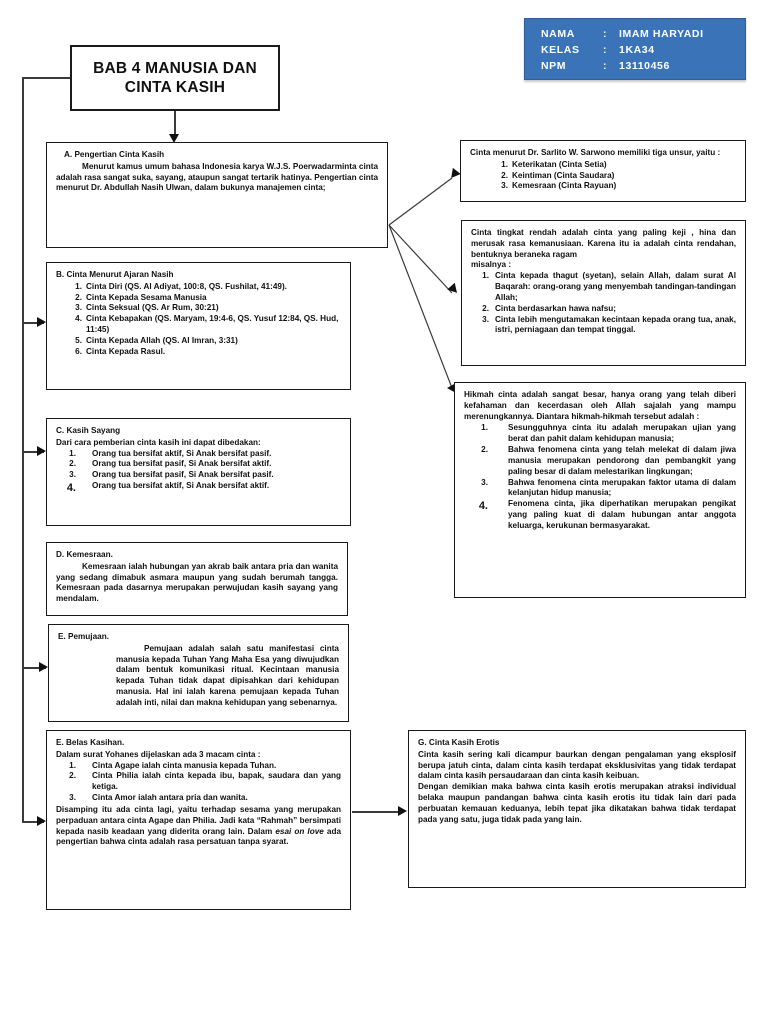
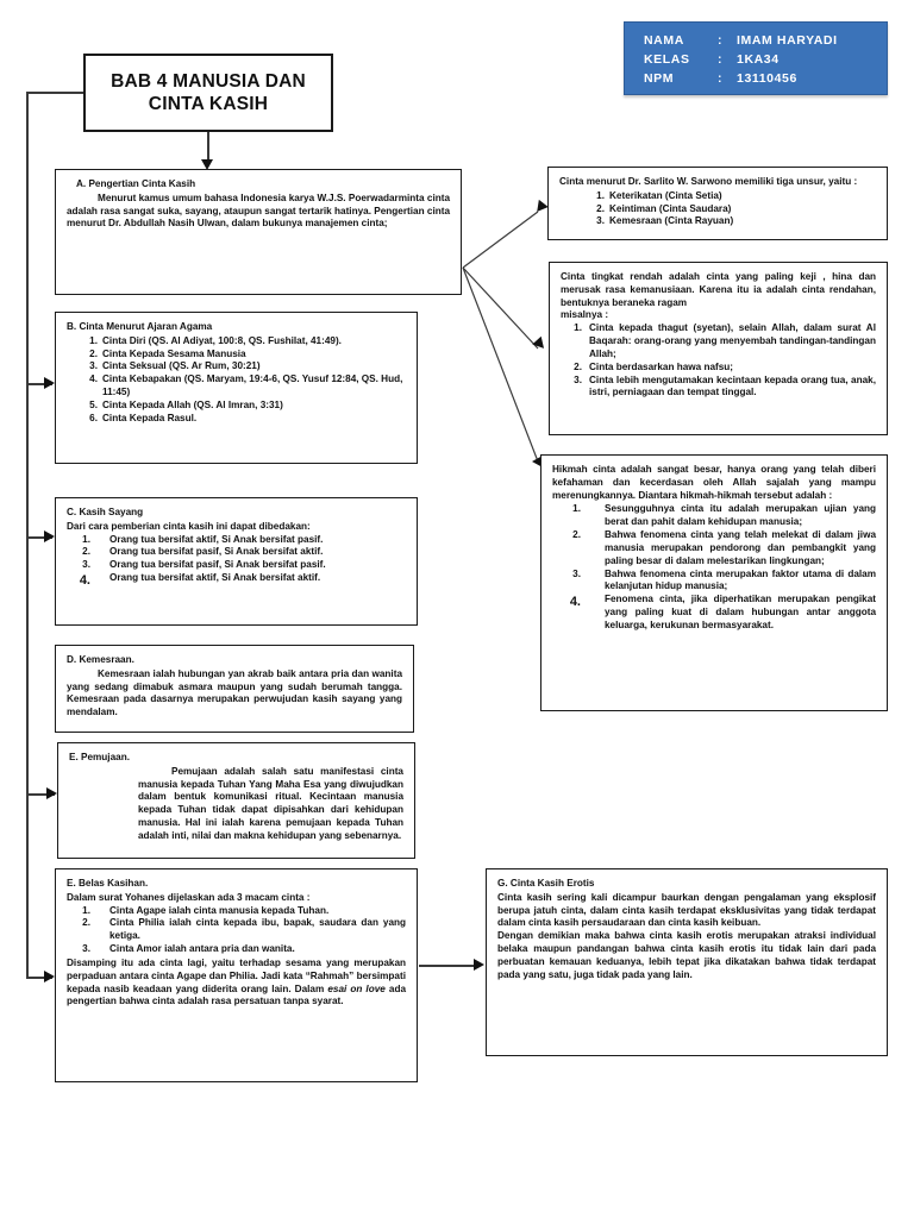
  NAMA
  :
  IMAM HARYADI
  KELAS
  :
  1KA34
  NPM
  :
  13110456
  BAB 4 MANUSIA DAN
  CINTA KASIH
  A. Pengertian Cinta Kasih
  Menurut kamus umum bahasa Indonesia karya W.J.S. Poerwadarminta cinta adalah rasa sangat suka, sayang, ataupun sangat tertarik hatinya. Pengertian cinta menurut Dr. Abdullah Nasih Ulwan, dalam bukunya manajemen cinta;
- B. Cinta Menurut Ajaran Nasih
+ B. Cinta Menurut Ajaran Agama
  1.
  Cinta Diri (QS. Al Adiyat, 100:8, QS. Fushilat, 41:49).
  2.
  Cinta Kepada Sesama Manusia
  3.
  Cinta Seksual (QS. Ar Rum, 30:21)
  4.
  Cinta Kebapakan (QS. Maryam, 19:4-6, QS. Yusuf 12:84, QS. Hud, 11:45)
  5.
  Cinta Kepada Allah (QS. Al Imran, 3:31)
  6.
  Cinta Kepada Rasul.
  C. Kasih Sayang
  Dari cara pemberian cinta kasih ini dapat dibedakan:
  1.
  Orang tua bersifat aktif, Si Anak bersifat pasif.
  2.
  Orang tua bersifat pasif, Si Anak bersifat aktif.
  3.
  Orang tua bersifat pasif, Si Anak bersifat pasif.
  4.
  Orang tua bersifat aktif, Si Anak bersifat aktif.
  D. Kemesraan.
  Kemesraan ialah hubungan yan akrab baik antara pria dan wanita yang sedang dimabuk asmara maupun yang sudah berumah tangga. Kemesraan pada dasarnya merupakan perwujudan kasih sayang yang mendalam.
  E. Pemujaan.
  Pemujaan adalah salah satu manifestasi cinta manusia kepada Tuhan Yang Maha Esa yang diwujudkan dalam bentuk komunikasi ritual. Kecintaan manusia kepada Tuhan tidak dapat dipisahkan dari kehidupan manusia. Hal ini ialah karena pemujaan kepada Tuhan adalah inti, nilai dan makna kehidupan yang sebenarnya.
  E. Belas Kasihan.
  Dalam surat Yohanes dijelaskan ada 3 macam cinta :
  1.
  Cinta Agape ialah cinta manusia kepada Tuhan.
  2.
  Cinta Philia ialah cinta kepada ibu, bapak, saudara dan yang ketiga.
  3.
  Cinta Amor ialah antara pria dan wanita.
  Disamping itu ada cinta lagi, yaitu terhadap sesama yang merupakan perpaduan antara cinta Agape dan Philia. Jadi kata “Rahmah” bersimpati kepada nasib keadaan yang diderita orang lain. Dalam esai on love ada pengertian bahwa cinta adalah rasa persatuan tanpa syarat.
  Cinta menurut Dr. Sarlito W. Sarwono memiliki tiga unsur, yaitu :
  1.
  Keterikatan (Cinta Setia)
  2.
  Keintiman (Cinta Saudara)
  3.
  Kemesraan (Cinta Rayuan)
  Cinta tingkat rendah adalah cinta yang paling keji , hina dan merusak rasa kemanusiaan. Karena itu ia adalah cinta rendahan, bentuknya beraneka ragam
  misalnya :
  1.
  Cinta kepada thagut (syetan), selain Allah, dalam surat Al Baqarah: orang-orang yang menyembah tandingan-tandingan Allah;
  2.
  Cinta berdasarkan hawa nafsu;
  3.
  Cinta lebih mengutamakan kecintaan kepada orang tua, anak, istri, perniagaan dan tempat tinggal.
  Hikmah cinta adalah sangat besar, hanya orang yang telah diberi kefahaman dan kecerdasan oleh Allah sajalah yang mampu merenungkannya. Diantara hikmah-hikmah tersebut adalah :
  1.
  Sesungguhnya cinta itu adalah merupakan ujian yang berat dan pahit dalam kehidupan manusia;
  2.
  Bahwa fenomena cinta yang telah melekat di dalam jiwa manusia merupakan pendorong dan pembangkit yang paling besar di dalam melestarikan lingkungan;
  3.
  Bahwa fenomena cinta merupakan faktor utama di dalam kelanjutan hidup manusia;
  4.
  Fenomena cinta, jika diperhatikan merupakan pengikat yang paling kuat di dalam hubungan antar anggota keluarga, kerukunan bermasyarakat.
  G. Cinta Kasih Erotis
  Cinta kasih sering kali dicampur baurkan dengan pengalaman yang eksplosif berupa jatuh cinta, dalam cinta kasih terdapat eksklusivitas yang tidak terdapat dalam cinta kasih persaudaraan dan cinta kasih keibuan.
  Dengan demikian maka bahwa cinta kasih erotis merupakan atraksi individual belaka maupun pandangan bahwa cinta kasih erotis itu tidak lain dari pada perbuatan kemauan keduanya, lebih tepat jika dikatakan bahwa tidak terdapat pada yang satu, juga tidak pada yang lain.
